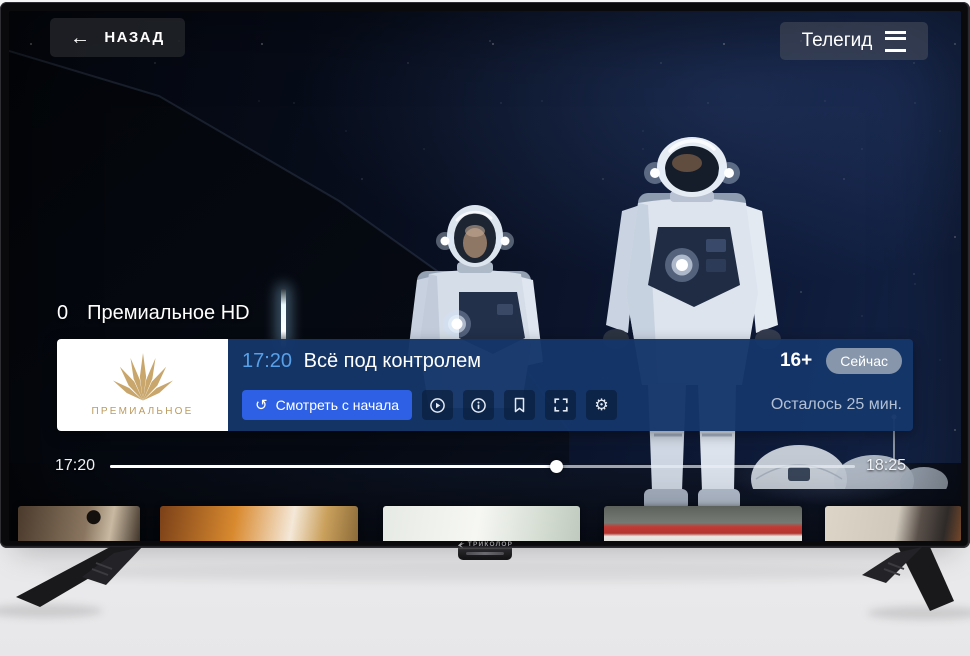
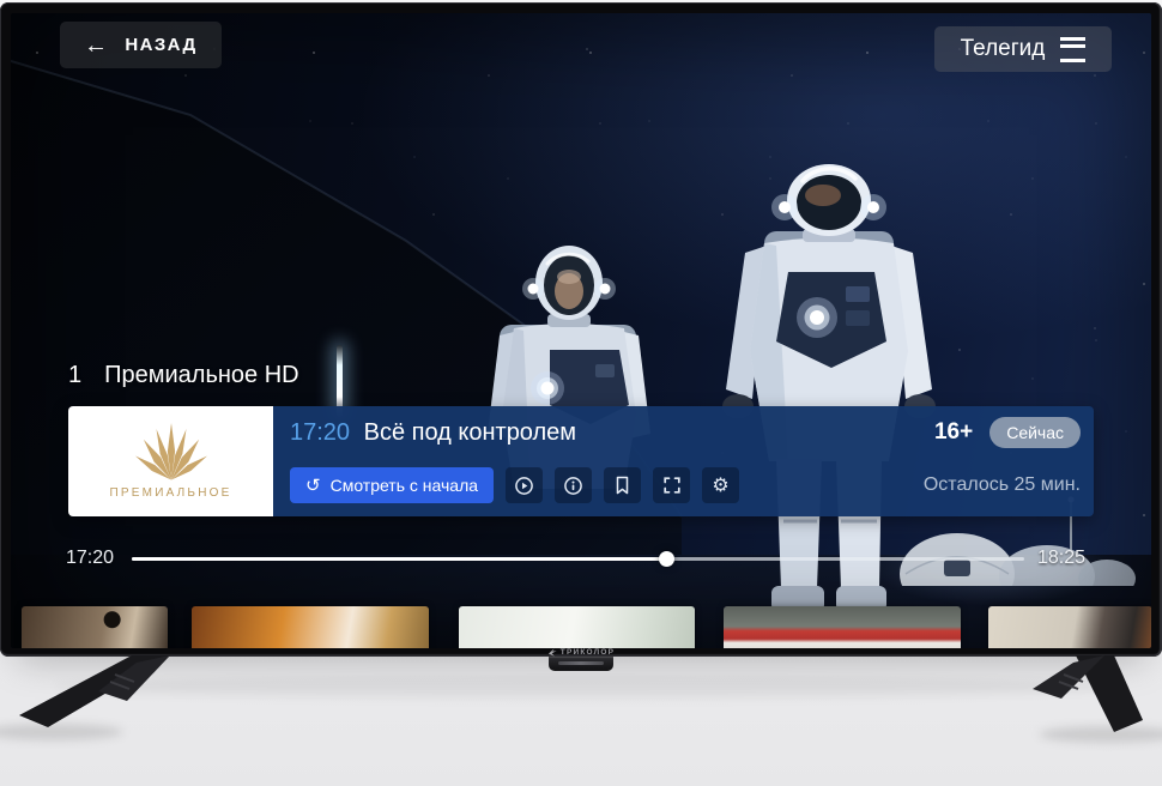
  ←
  НАЗАД
  Телегид
- 0
+ 1
  Премиальное HD
  ПРЕМИАЛЬНОЕ
  17:20 Всё под контролем
  16+
  Сейчас
  ↺
  Смотреть с начала
  ⚙
  Осталось 25 мин.
  17:20
  18:25
